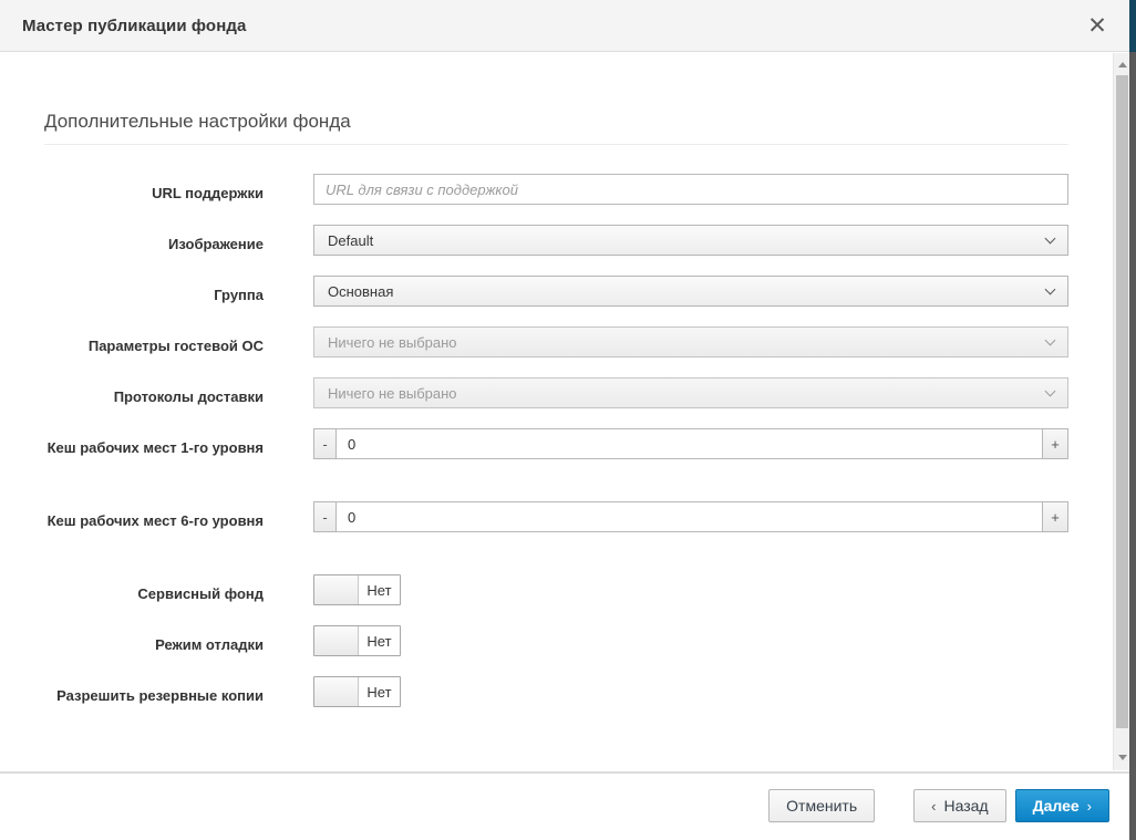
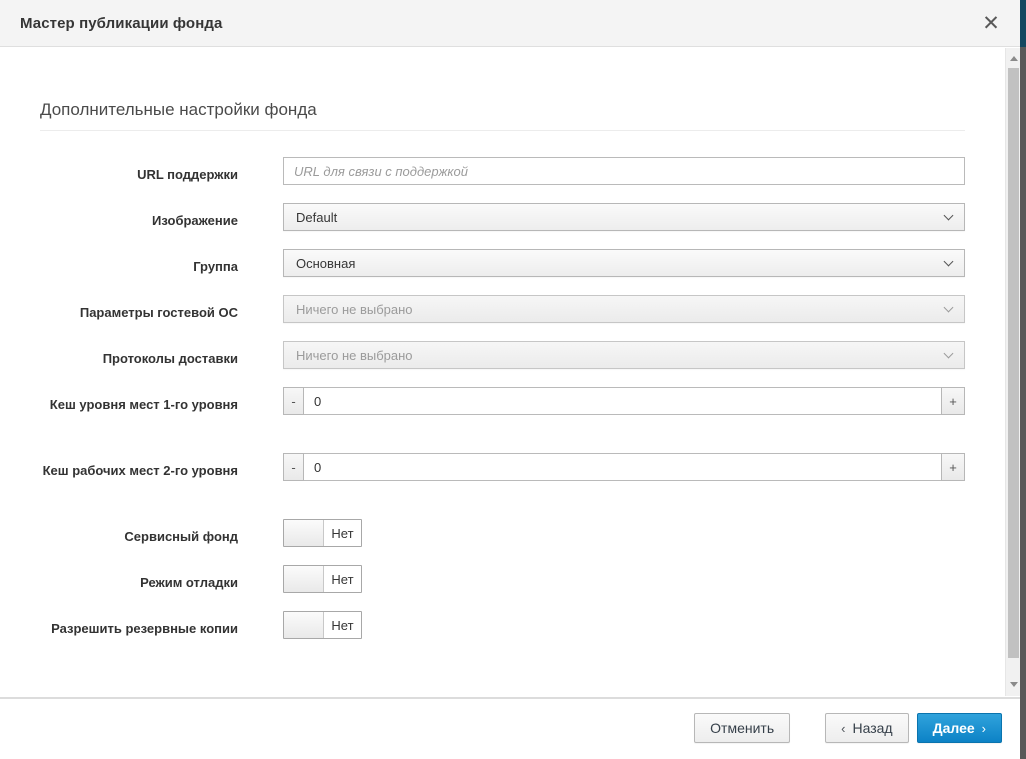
  Мастер публикации фонда
  ✕
  Дополнительные настройки фонда
  URL поддержки
  URL для связи с поддержкой
  Изображение
  Default
  Группа
  Основная
  Параметры гостевой ОС
  Ничего не выбрано
  Протоколы доставки
  Ничего не выбрано
- Кеш рабочих мест 1-го уровня
+ Кеш уровня мест 1-го уровня
  -
  0
  +
- Кеш рабочих мест 6-го уровня
+ Кеш рабочих мест 2-го уровня
  -
  0
  +
  Сервисный фонд
  Нет
  Режим отладки
  Нет
  Разрешить резервные копии
  Нет
  Отменить
  ‹
  Назад
  Далее
  ›
